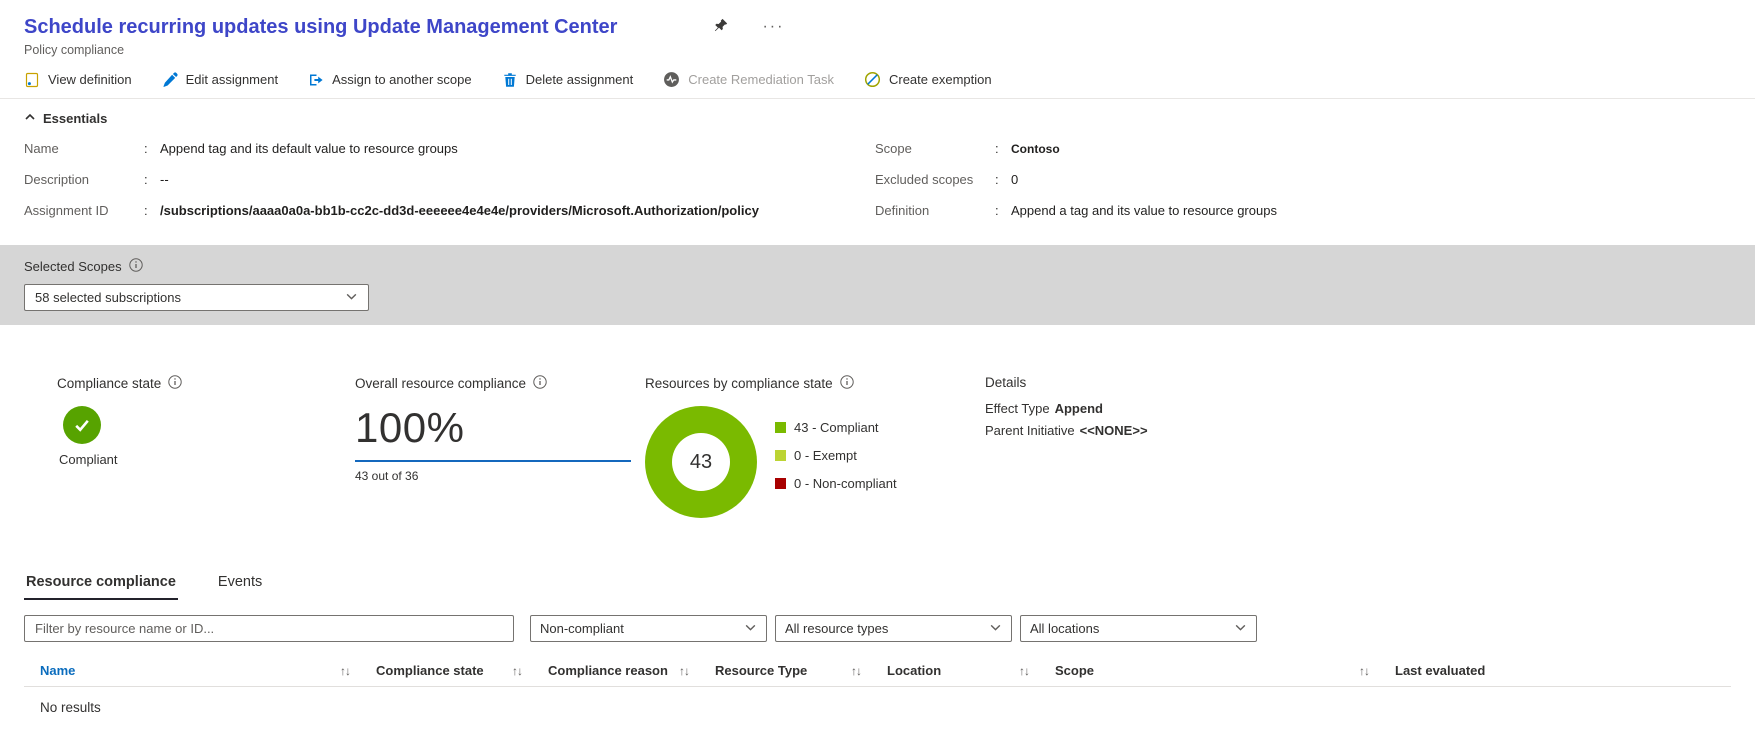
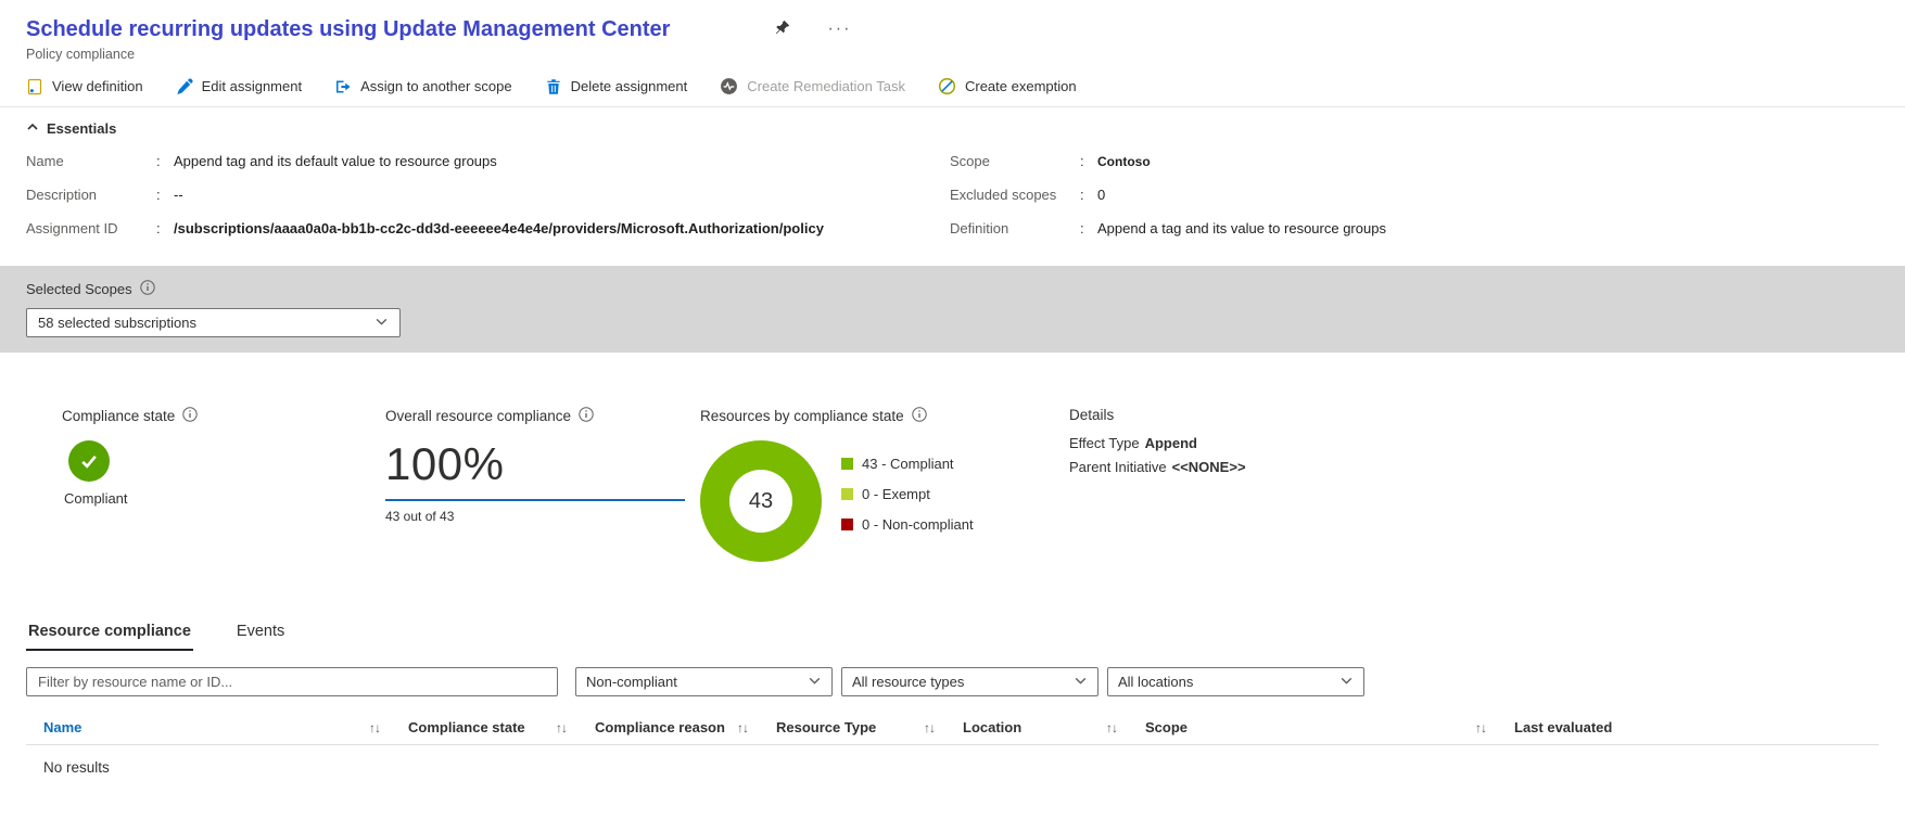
  Schedule recurring updates using Update Management Center
  ···
  Policy compliance
  View definition
  Edit assignment
  Assign to another scope
  Delete assignment
  Create Remediation Task
  Create exemption
  Essentials
  Name
  Append tag and its default value to resource groups
  Description
  --
  Assignment ID
  /subscriptions/aaaa0a0a-bb1b-cc2c-dd3d-eeeeee4e4e4e/providers/Microsoft.Authorization/policy
  Scope
  Contoso
  Excluded scopes
  0
  Definition
  Append a tag and its value to resource groups
  Selected Scopes
  58 selected subscriptions
  Compliance state
  Compliant
  Overall resource compliance
  100%
- 43 out of 36
+ 43 out of 43
  Resources by compliance state
  43
  43 - Compliant
  0 - Exempt
  0 - Non-compliant
  Details
  Effect Type Append
  Parent Initiative <<NONE>>
  Resource compliance
  Events
  Filter by resource name or ID...
  Non-compliant
  All resource types
  All locations
  Name
  ↑↓
  Compliance state
  ↑↓
  Compliance reason
  ↑↓
  Resource Type
  ↑↓
  Location
  ↑↓
  Scope
  ↑↓
  Last evaluated
  No results
